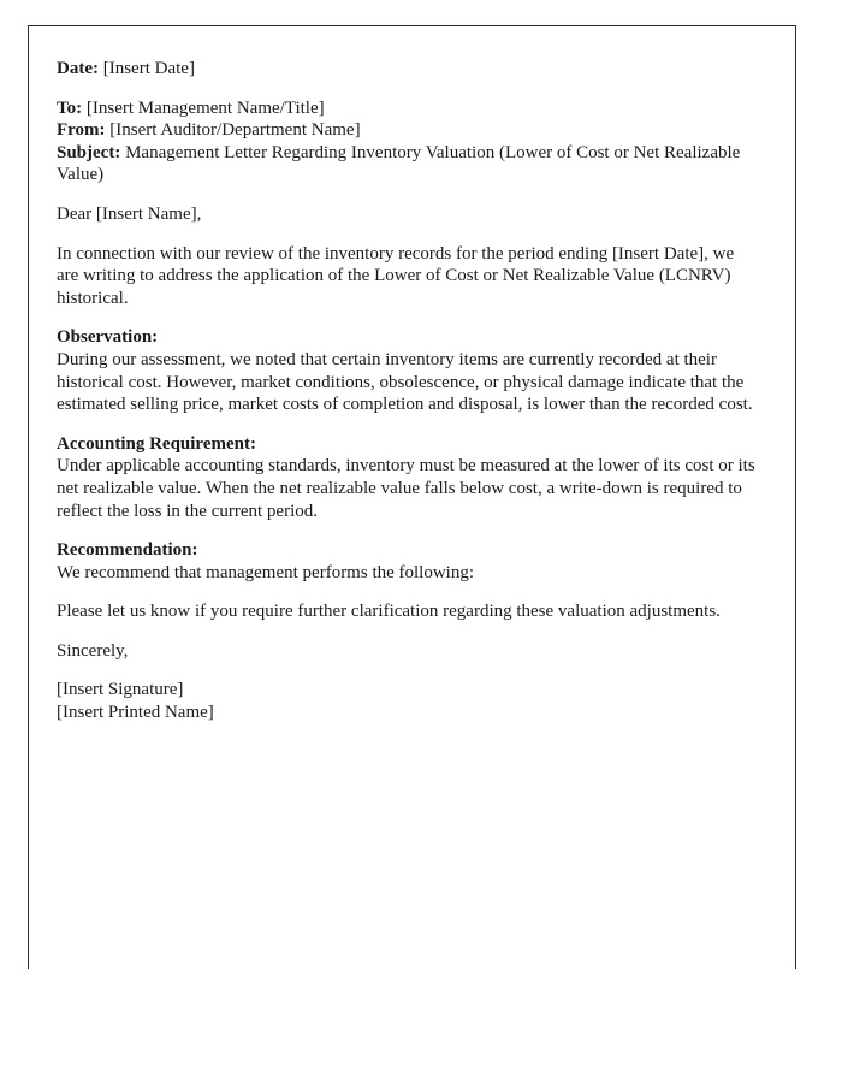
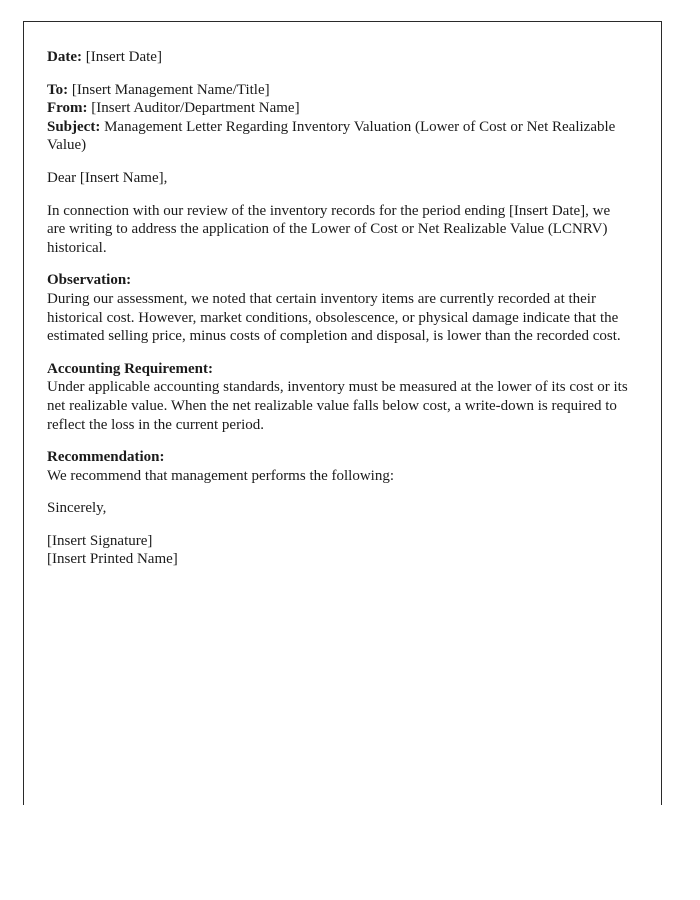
  Date: [Insert Date]
  To: [Insert Management Name/Title]
  From: [Insert Auditor/Department Name]
  Subject: Management Letter Regarding Inventory Valuation (Lower of Cost or Net Realizable Value)
  Dear [Insert Name],
  In connection with our review of the inventory records for the period ending [Insert Date], we are writing to address the application of the Lower of Cost or Net Realizable Value (LCNRV) historical.
  Observation:
- During our assessment, we noted that certain inventory items are currently recorded at their historical cost. However, market conditions, obsolescence, or physical damage indicate that the estimated selling price, market costs of completion and disposal, is lower than the recorded cost.
+ During our assessment, we noted that certain inventory items are currently recorded at their historical cost. However, market conditions, obsolescence, or physical damage indicate that the estimated selling price, minus costs of completion and disposal, is lower than the recorded cost.
  Accounting Requirement:
  Under applicable accounting standards, inventory must be measured at the lower of its cost or its net realizable value. When the net realizable value falls below cost, a write-down is required to reflect the loss in the current period.
  Recommendation:
  We recommend that management performs the following:
- Please let us know if you require further clarification regarding these valuation adjustments.
  Sincerely,
  [Insert Signature]
  [Insert Printed Name]
